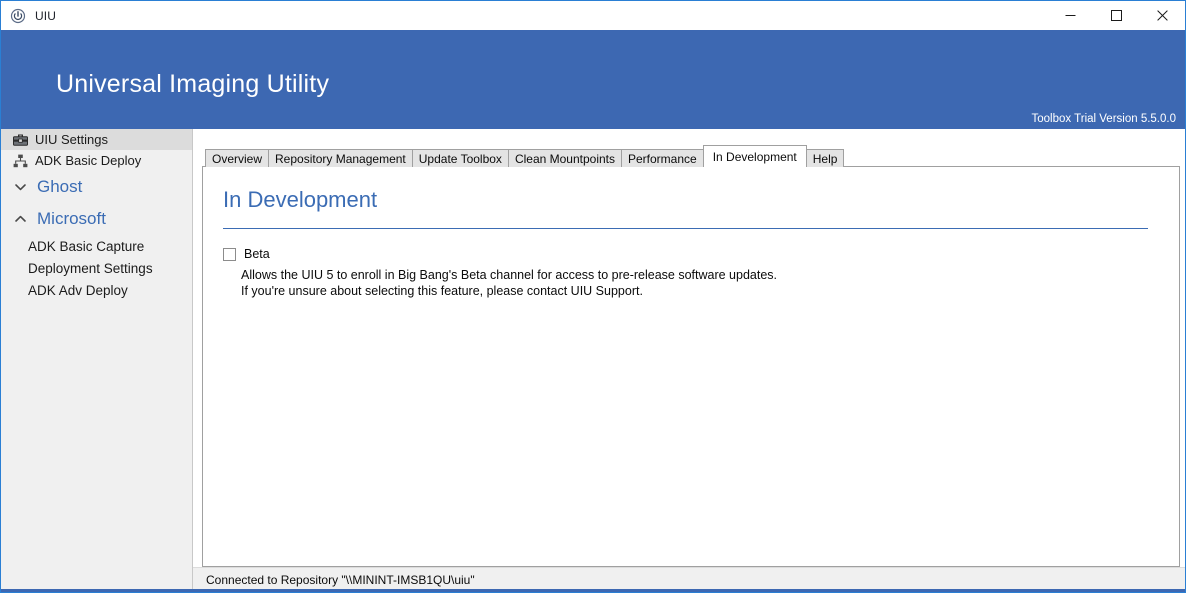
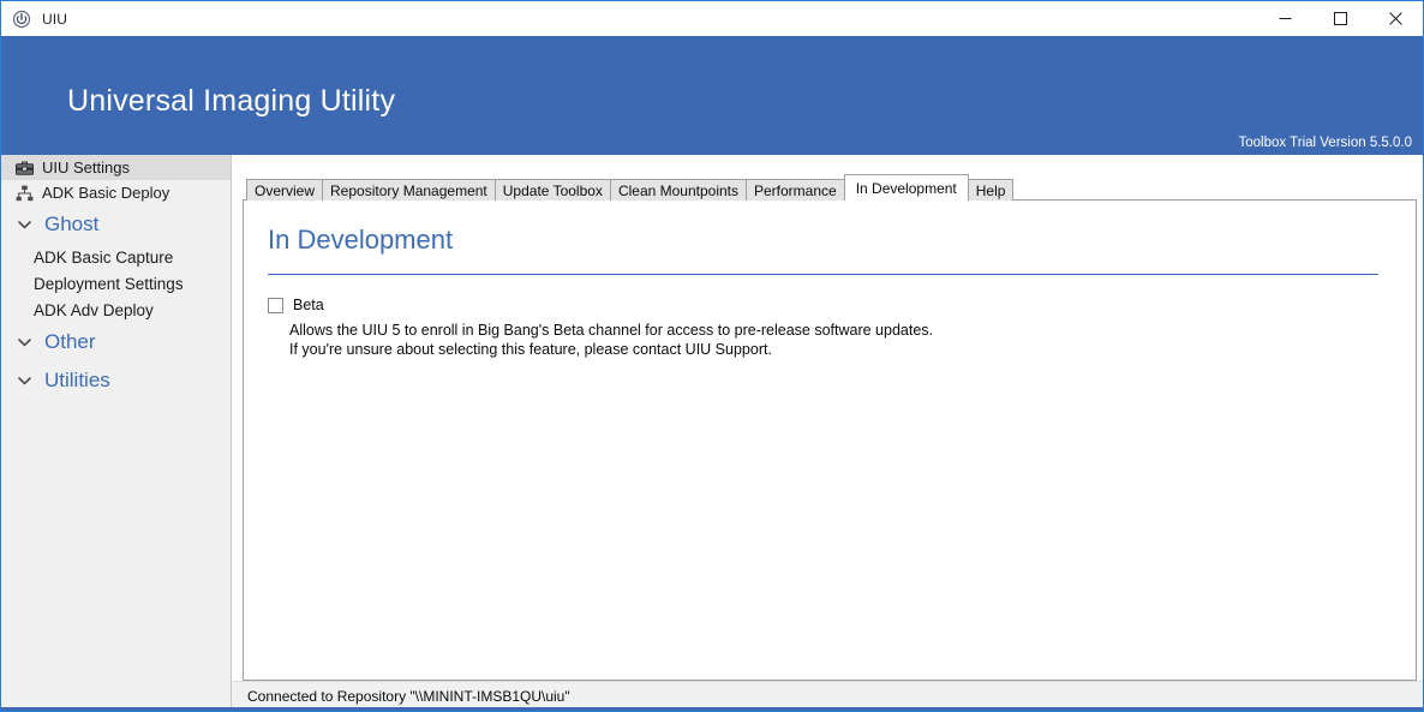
  UIU
  Universal Imaging Utility
  Toolbox Trial Version 5.5.0.0
  UIU Settings
  ADK Basic Deploy
  Ghost
- Microsoft
  ADK Basic Capture
  Deployment Settings
  ADK Adv Deploy
+ Other
+ Utilities
  Overview
  Repository Management
  Update Toolbox
  Clean Mountpoints
  Performance
  In Development
  Help
  In Development
  Beta
  Allows the UIU 5 to enroll in Big Bang's Beta channel for access to pre-release software updates.
  If you're unsure about selecting this feature, please contact UIU Support.
  Connected to Repository "\\MININT-IMSB1QU\uiu"
